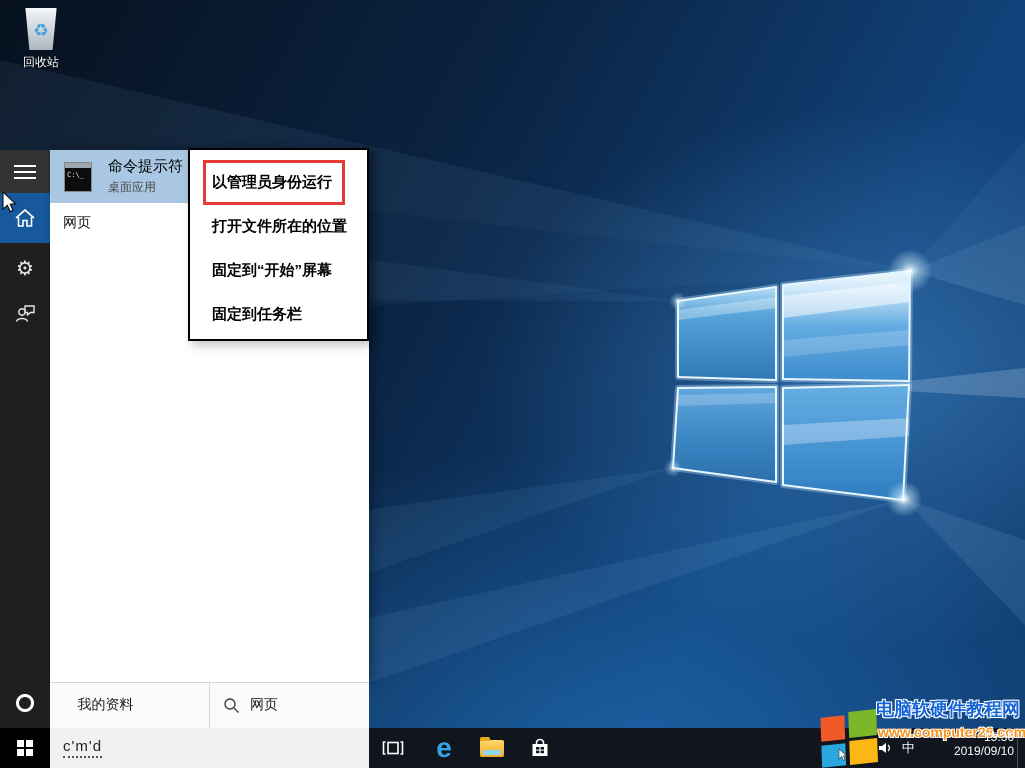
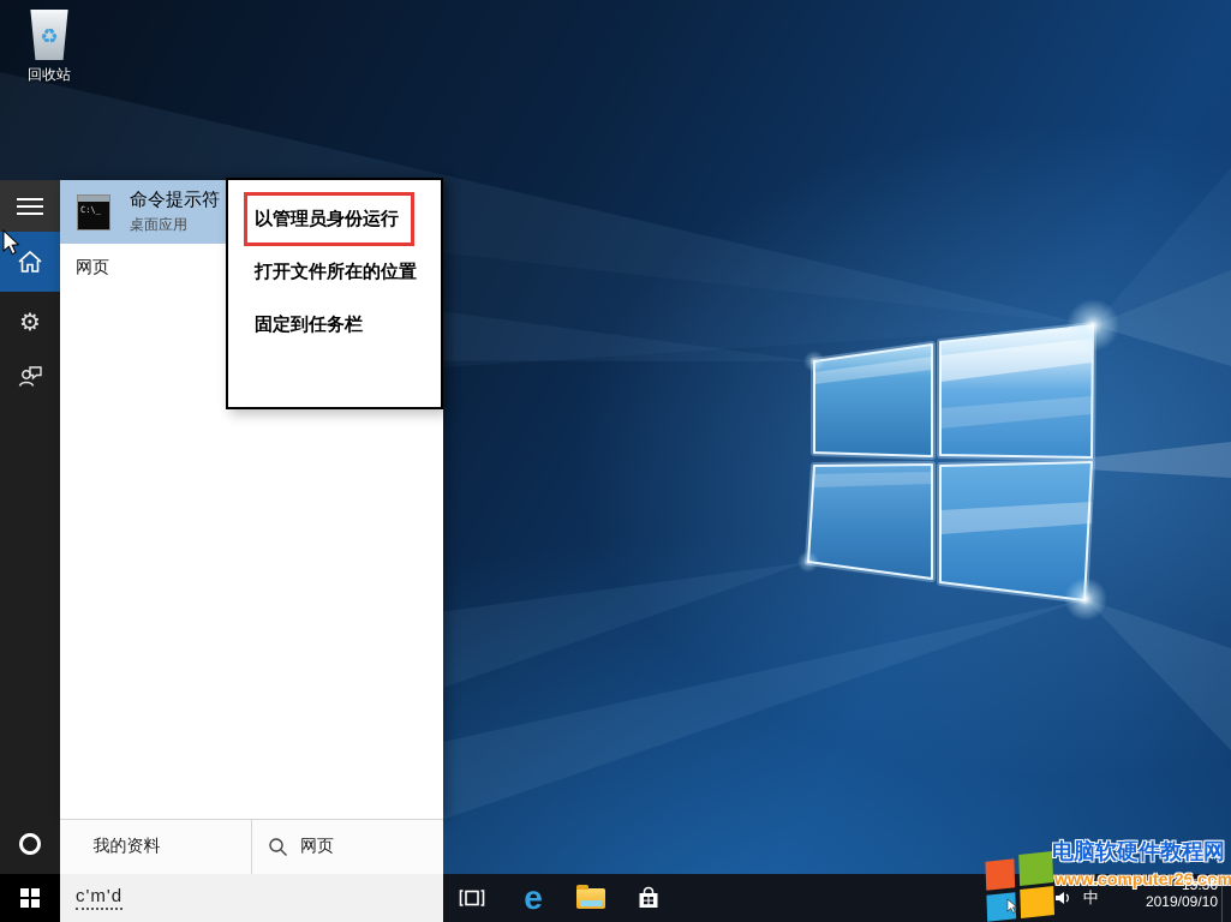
  ♻
  回收站
  ⚙
  C:\_
  命令提示符
  桌面应用
  网页
  我的资料
  网页
  以管理员身份运行
  打开文件所在的位置
- 固定到“开始”屏幕
  固定到任务栏
  c'm'd
  e
  中
  15:36
  2019/09/10
  电脑软硬件教程网
  www.computer26.com
